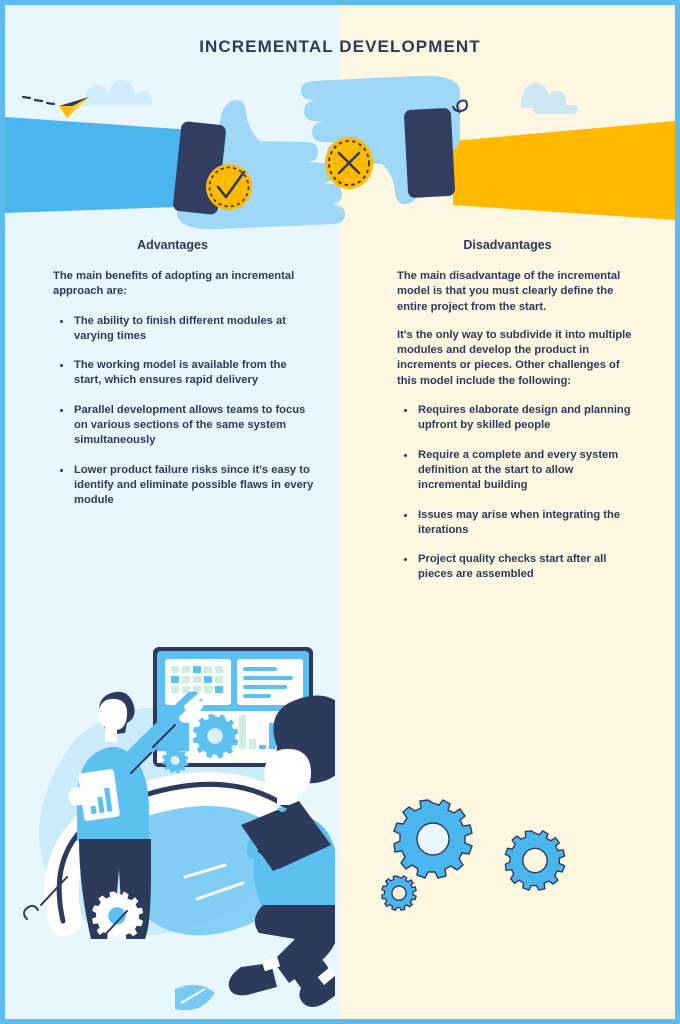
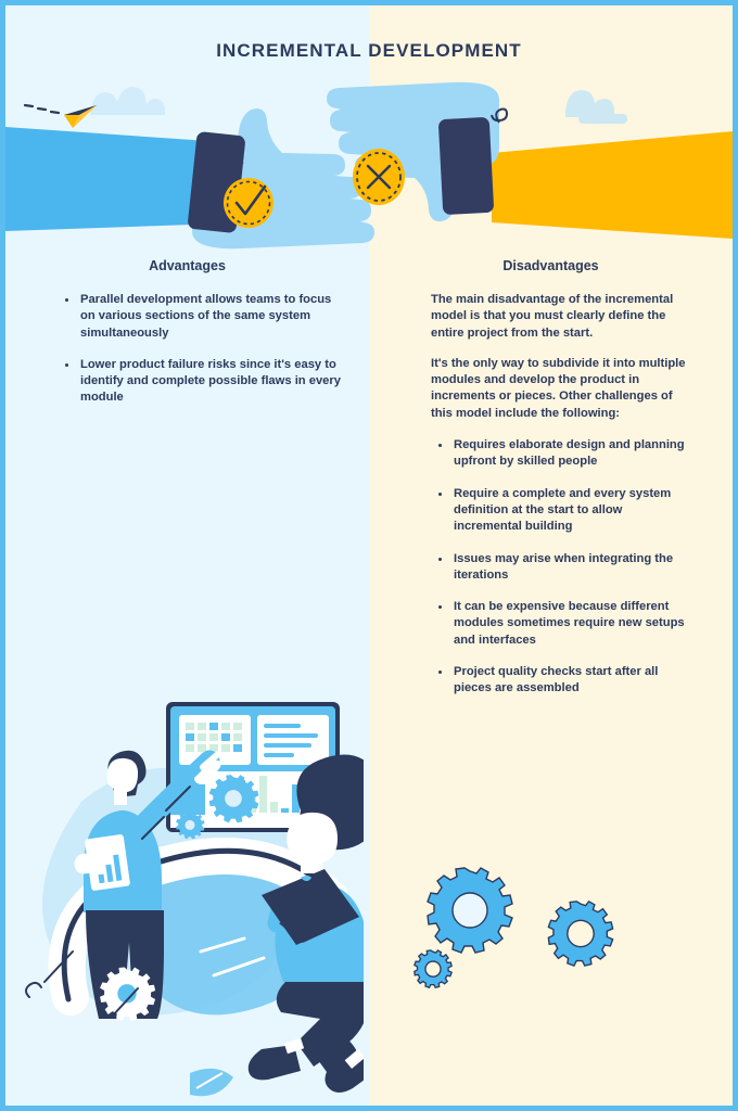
  INCREMENTAL DEVELOPMENT
  Advantages
  Disadvantages
- The main benefits of adopting an incremental approach are:
- The ability to finish different modules at varying times
- The working model is available from the start, which ensures rapid delivery
  Parallel development allows teams to focus on various sections of the same system simultaneously
- Lower product failure risks since it's easy to identify and eliminate possible flaws in every module
+ Lower product failure risks since it's easy to identify and complete possible flaws in every module
  The main disadvantage of the incremental model is that you must clearly define the entire project from the start.
  It's the only way to subdivide it into multiple modules and develop the product in increments or pieces. Other challenges of this model include the following:
  Requires elaborate design and planning upfront by skilled people
  Require a complete and every system definition at the start to allow incremental building
  Issues may arise when integrating the iterations
+ It can be expensive because different modules sometimes require new setups and interfaces
  Project quality checks start after all pieces are assembled
